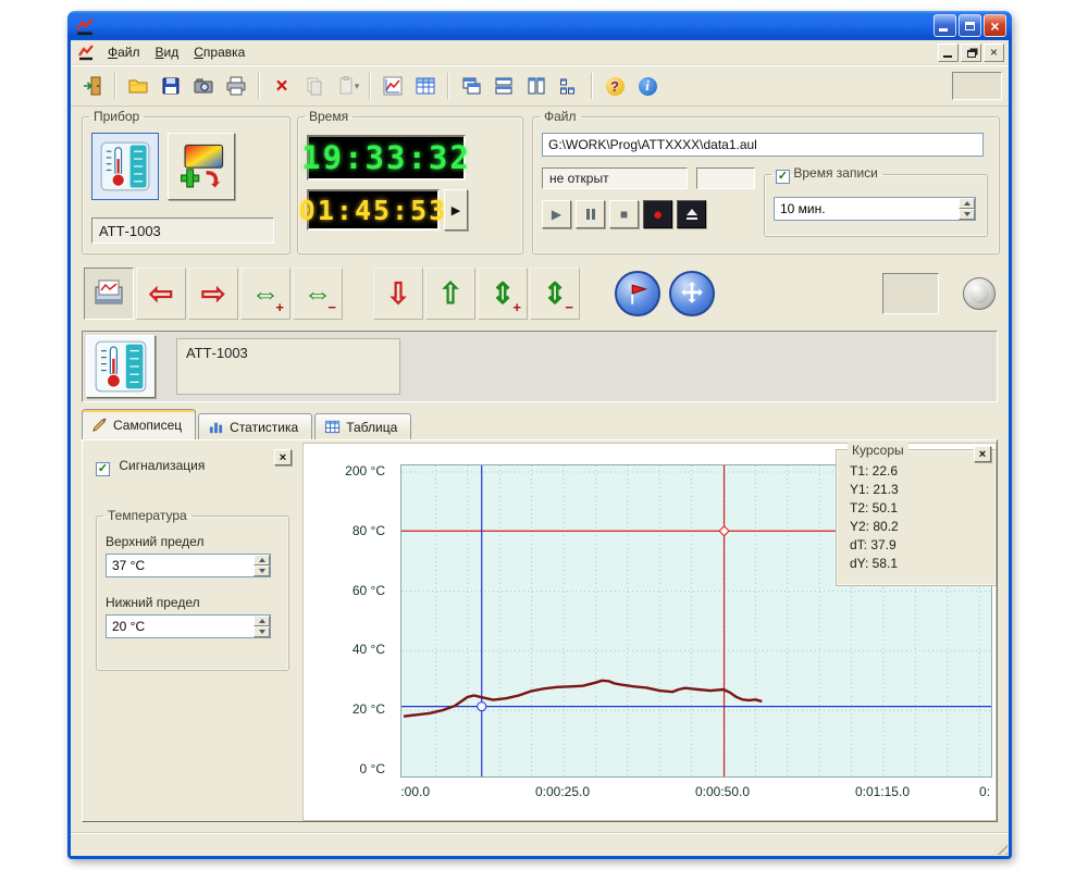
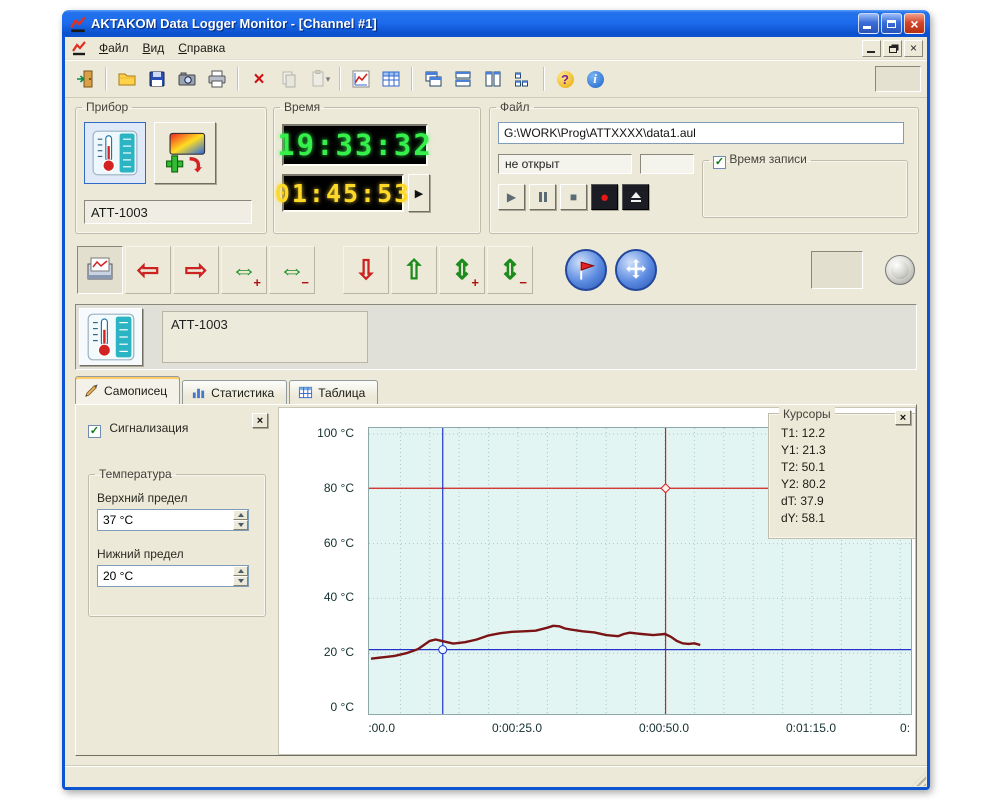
+ AKTAKOM Data Logger Monitor - [Channel #1]
  ×
  Файл
  Вид
  Справка
  ×
  ×
  ▾
  ?
  i
  Прибор
  АТТ-1003
  Время
  19:33:32
  01:45:53
  ▶
  Файл
  G:\WORK\Prog\ATTXXXX\data1.aul
  не открыт
  ▶
  ■
  ●
  ✓
  Время записи
- 10 мин.
  ⇦
  ⇨
  ⇔
  +
  ⇔
  −
  ⇩
  ⇧
  ⇕
  +
  ⇕
  −
  АТТ-1003
  Самописец
  Статистика
  Таблица
  ×
  ✓
  Сигнализация
  Температура
  Верхний предел
  37 °C
  Нижний предел
  20 °C
  0 °C
  20 °C
  40 °C
  60 °C
  80 °C
- 200 °C
+ 100 °C
  0:00:25.0
  0:00:50.0
  0:01:15.0
  0:
  Курсоры
  ×
- T1: 22.6
+ T1: 12.2
  Y1: 21.3
  T2: 50.1
  Y2: 80.2
  dT: 37.9
  dY: 58.1
